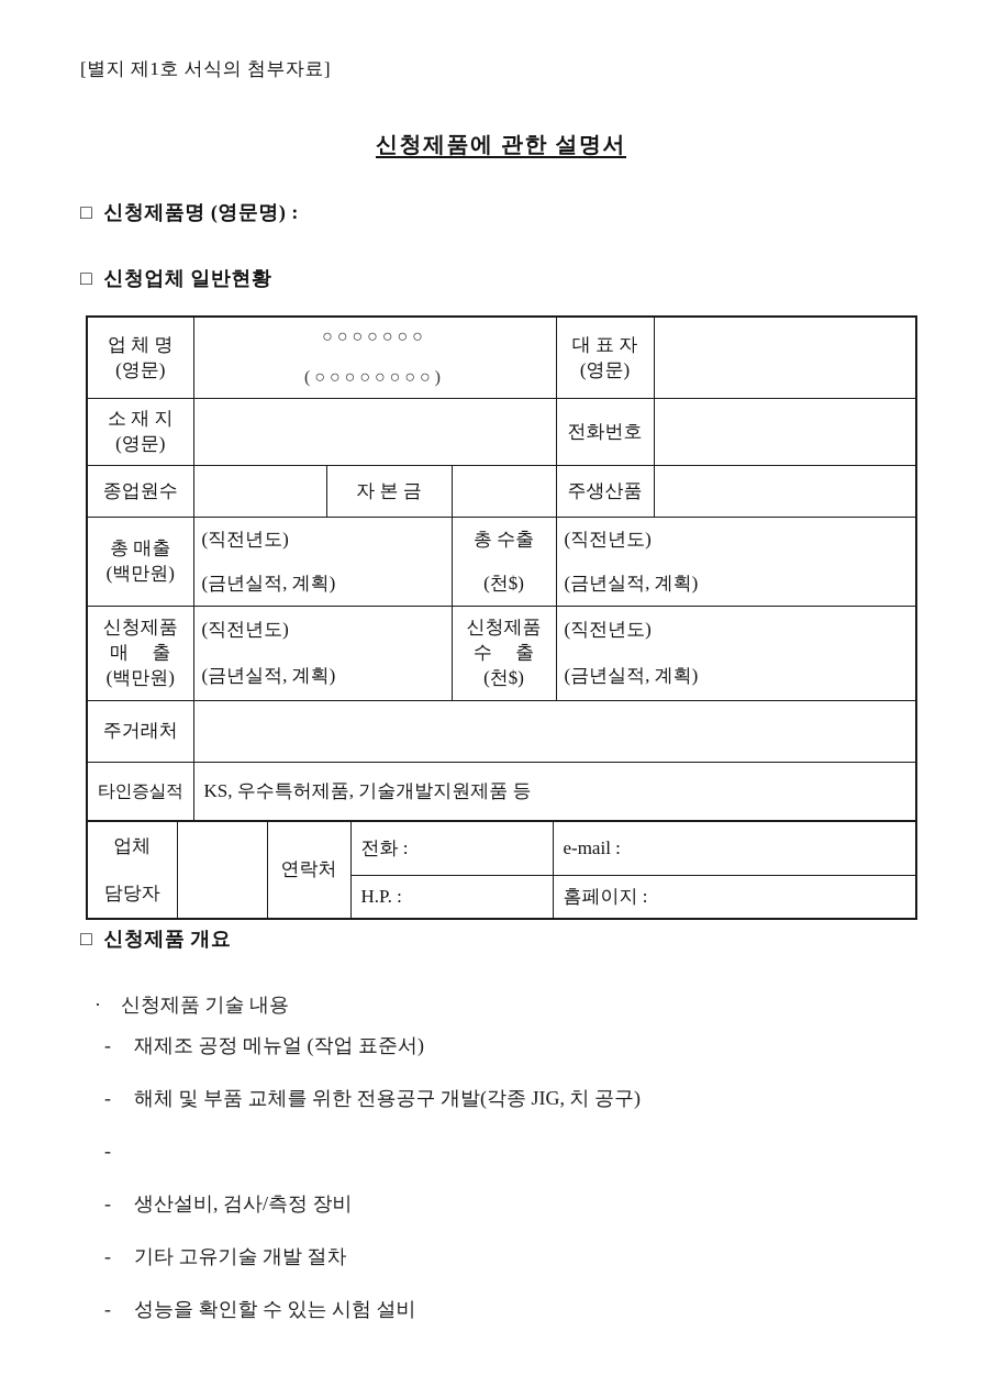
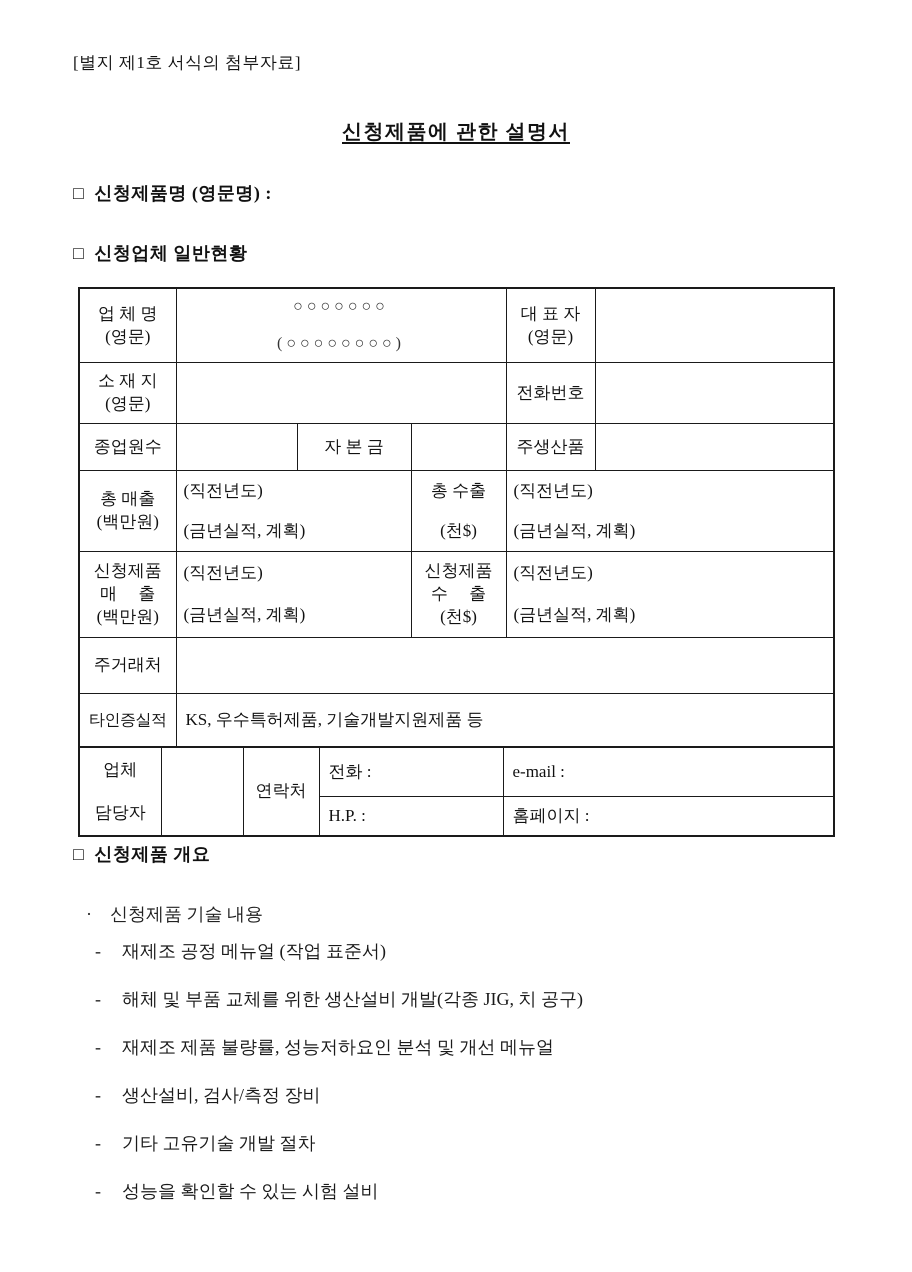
  [별지 제1호 서식의 첨부자료]
  신청제품에 관한 설명서
  □ 신청제품명 (영문명) :
  □ 신청업체 일반현황
  업 체 명(영문)	○○○○○○○(○○○○○○○○)	대 표 자(영문)
  소 재 지(영문)		전화번호
  종업원수		자 본 금		주생산품
  총 매출(백만원)	(직전년도)(금년실적, 계획)	총 수출(천$)	(직전년도)(금년실적, 계획)
  신청제품매 출(백만원)	(직전년도)(금년실적, 계획)	신청제품수 출(천$)	(직전년도)(금년실적, 계획)
  주거래처
  타인증실적	KS, 우수특허제품, 기술개발지원제품 등
  업체담당자		연락처	전화 :	e-mail :
  H.P. :	홈페이지 :
  □ 신청제품 개요
  · 신청제품 기술 내용
  -
  재제조 공정 메뉴얼 (작업 표준서)
  -
- 해체 및 부품 교체를 위한 전용공구 개발(각종 JIG, 치 공구)
+ 해체 및 부품 교체를 위한 생산설비 개발(각종 JIG, 치 공구)
  -
+ 재제조 제품 불량률, 성능저하요인 분석 및 개선 메뉴얼
  -
  생산설비, 검사/측정 장비
  -
  기타 고유기술 개발 절차
  -
  성능을 확인할 수 있는 시험 설비
